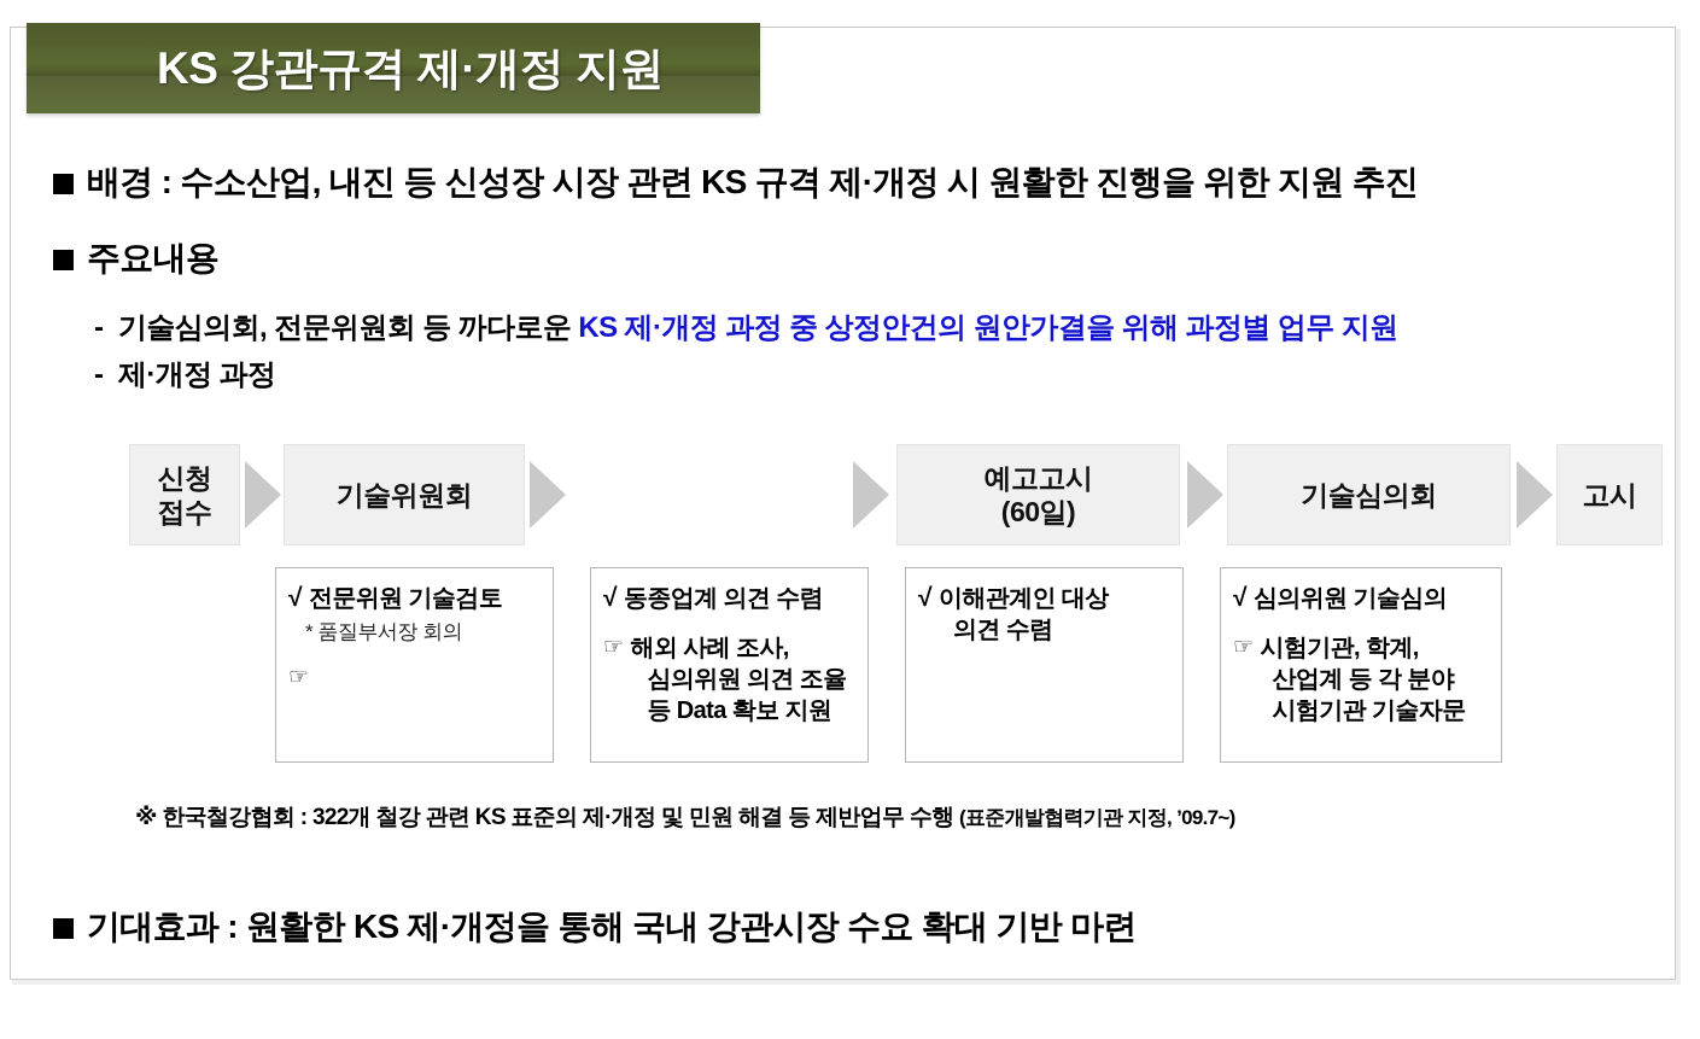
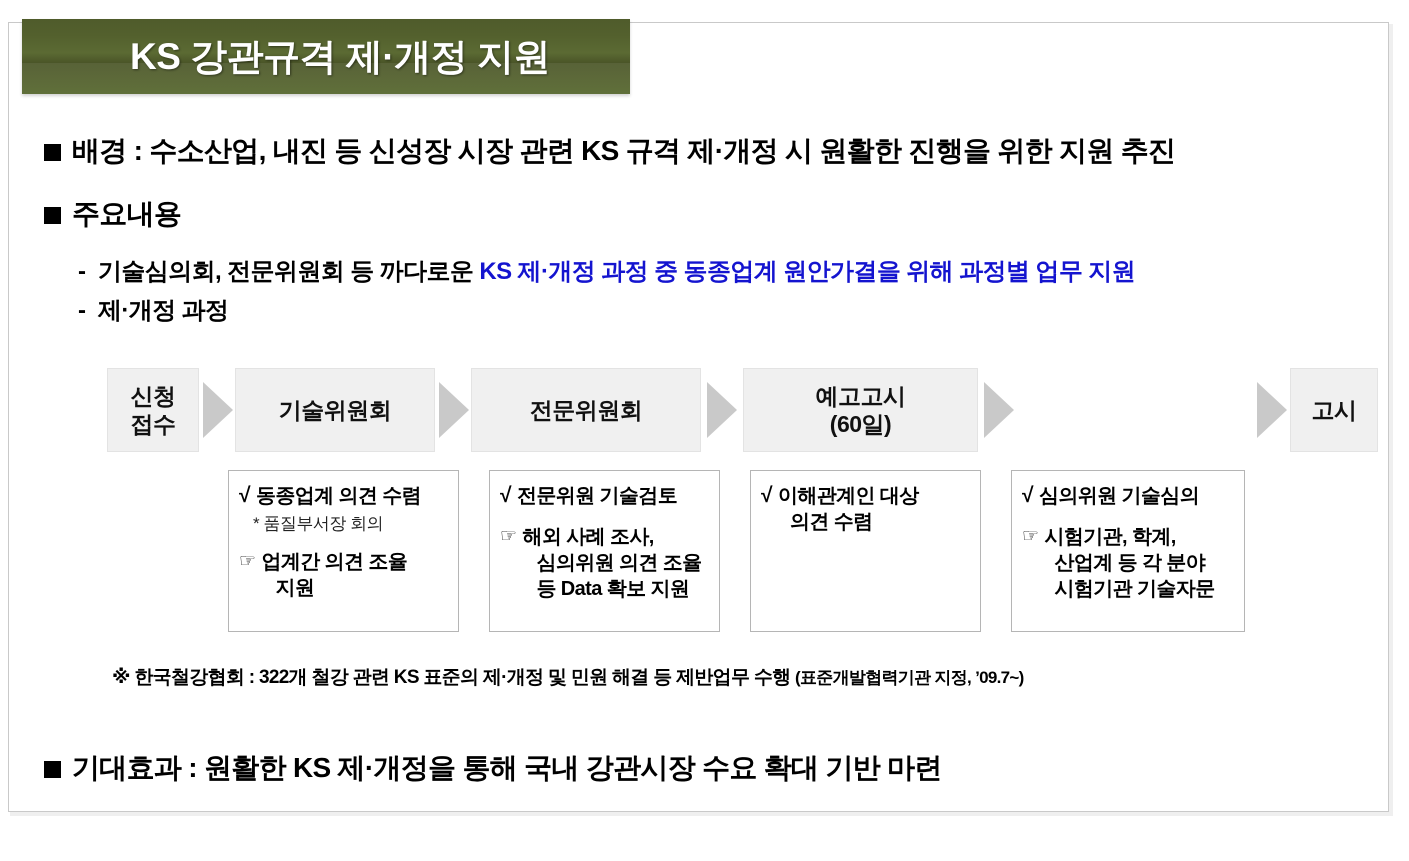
  KS 강관규격 제·개정 지원
  배경 : 수소산업, 내진 등 신성장 시장 관련 KS 규격 제·개정 시 원활한 진행을 위한 지원 추진
  주요내용
- - 기술심의회, 전문위원회 등 까다로운 KS 제·개정 과정 중 상정안건의 원안가결을 위해 과정별 업무 지원
+ - 기술심의회, 전문위원회 등 까다로운 KS 제·개정 과정 중 동종업계 원안가결을 위해 과정별 업무 지원
  - 제·개정 과정
  신청
  접수
  기술위원회
+ 전문위원회
  예고고시
  (60일)
- 기술심의회
  고시
  √
- 전문위원 기술검토
+ 동종업계 의견 수렴
  * 품질부서장 회의
  ☞
+ 업계간 의견 조율
+ 지원
  √
- 동종업계 의견 수렴
+ 전문위원 기술검토
  ☞
  해외 사례 조사,
  심의위원 의견 조율
  등 Data 확보 지원
  √
  이해관계인 대상
  의견 수렴
  √
  심의위원 기술심의
  ☞
  시험기관, 학계,
  산업계 등 각 분야
  시험기관 기술자문
  ※ 한국철강협회 : 322개 철강 관련 KS 표준의 제·개정 및 민원 해결 등 제반업무 수행 (표준개발협력기관 지정, ’09.7~)
  기대효과 : 원활한 KS 제·개정을 통해 국내 강관시장 수요 확대 기반 마련
